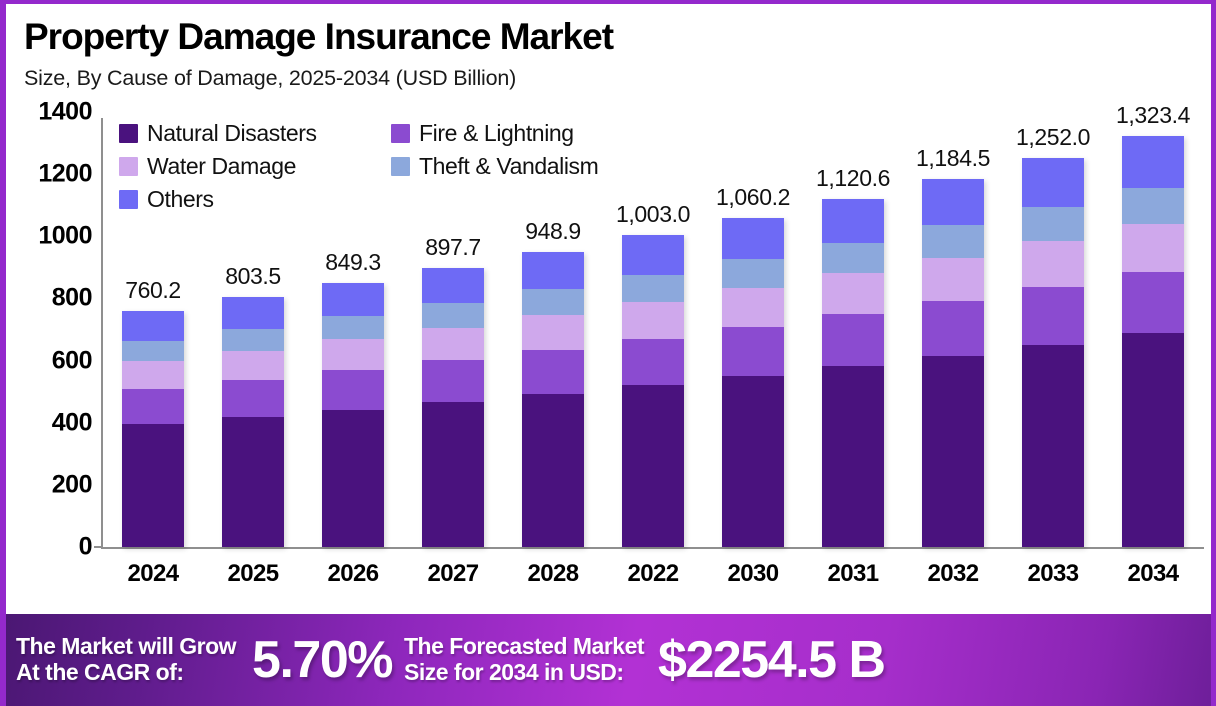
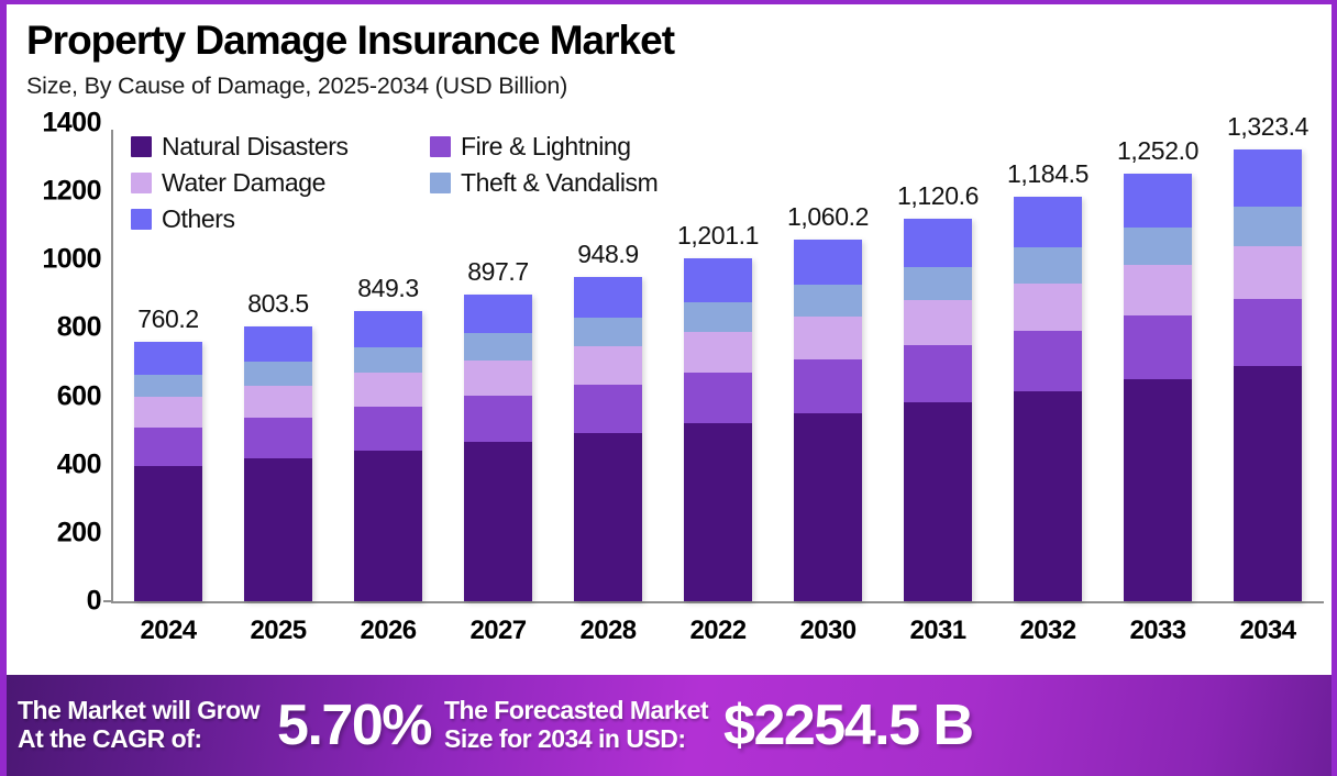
  Property Damage Insurance Market
  Size, By Cause of Damage, 2025-2034 (USD Billion)
  Natural Disasters
  Fire & Lightning
  Water Damage
  Theft & Vandalism
  Others
  0
  200
  400
  600
  800
  1000
  1200
  1400
  760.2
  803.5
  849.3
  897.7
  948.9
- 1,003.0
+ 1,201.1
  1,060.2
  1,120.6
  1,184.5
  1,252.0
  1,323.4
  2024
  2025
  2026
  2027
  2028
  2022
  2030
  2031
  2032
  2033
  2034
  The Market will Grow
  At the CAGR of:
  5.70%
  The Forecasted Market
  Size for 2034 in USD:
  $2254.5 B
